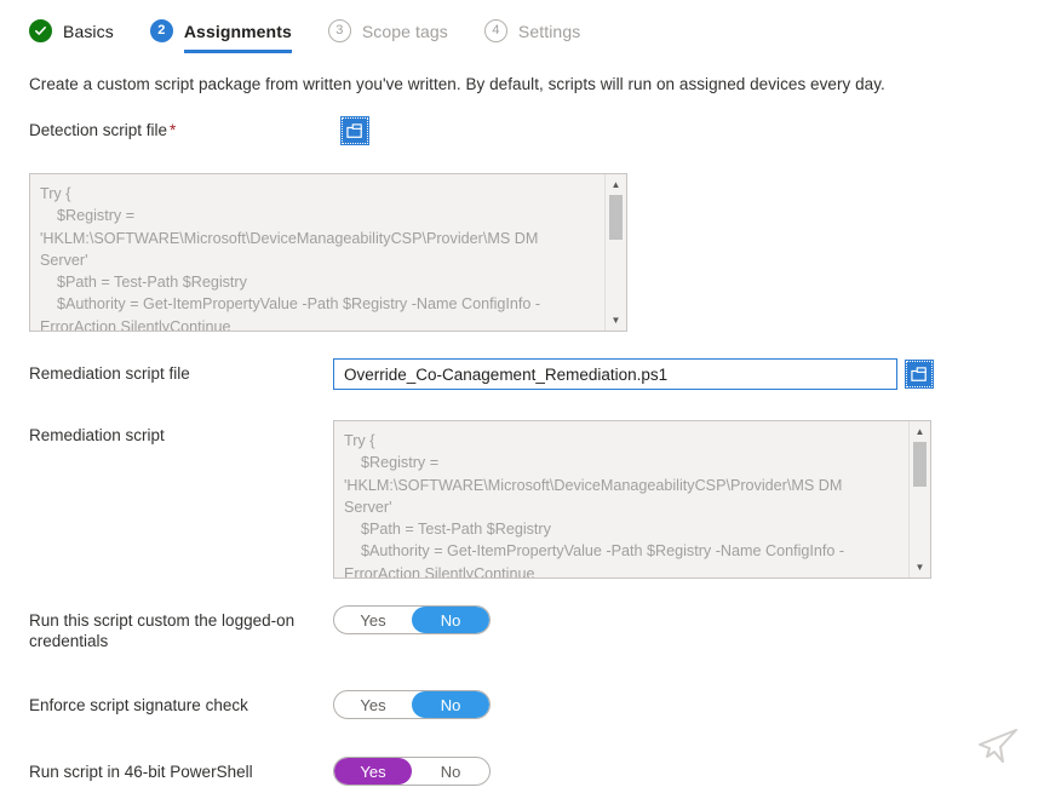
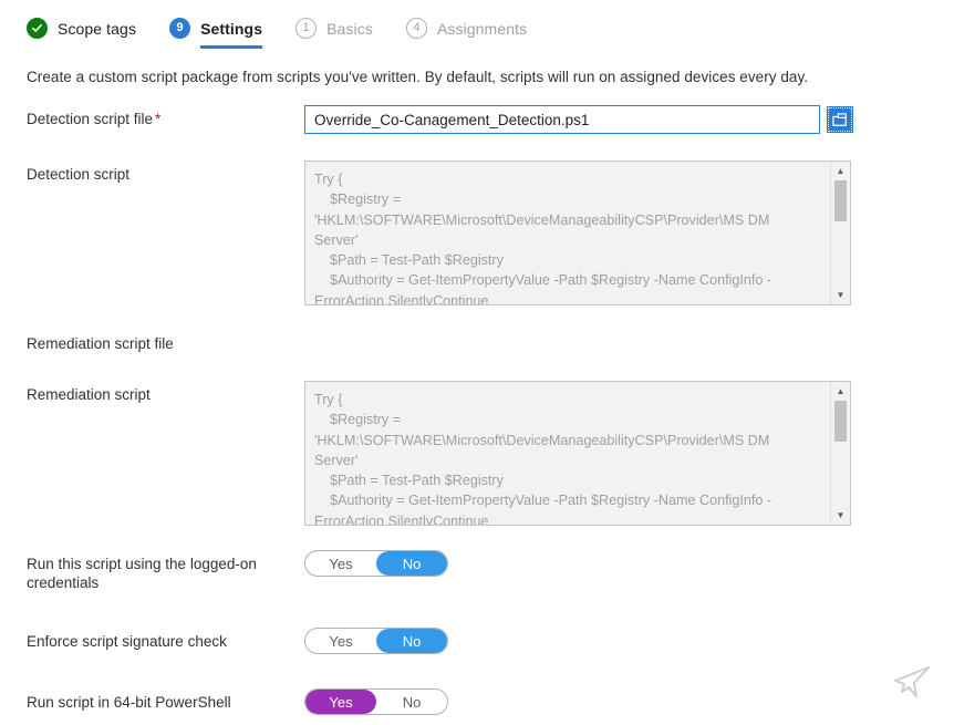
- Basics
+ Scope tags
- 2
+ 9
- Assignments
+ Settings
- 3
+ 1
- Scope tags
+ Basics
  4
- Settings
+ Assignments
- Create a custom script package from written you've written. By default, scripts will run on assigned devices every day.
+ Create a custom script package from scripts you've written. By default, scripts will run on assigned devices every day.
  Detection script file *
+ Override_Co-Canagement_Detection.ps1
+ Detection script
  Try {
  $Registry =
  'HKLM:\SOFTWARE\Microsoft\DeviceManageabilityCSP\Provider\MS DM
  Server'
  $Path = Test-Path $Registry
  $Authority = Get-ItemPropertyValue -Path $Registry -Name ConfigInfo -
  ErrorAction SilentlyContinue
  ▲
  ▼
  Remediation script file
- Override_Co-Canagement_Remediation.ps1
  Remediation script
  Try {
  $Registry =
  'HKLM:\SOFTWARE\Microsoft\DeviceManageabilityCSP\Provider\MS DM
  Server'
  $Path = Test-Path $Registry
  $Authority = Get-ItemPropertyValue -Path $Registry -Name ConfigInfo -
  ErrorAction SilentlyContinue
  ▲
  ▼
- Run this script custom the logged-on credentials
+ Run this script using the logged-on credentials
  Yes
  No
  Enforce script signature check
  Yes
  No
- Run script in 46-bit PowerShell
+ Run script in 64-bit PowerShell
  Yes
  No
